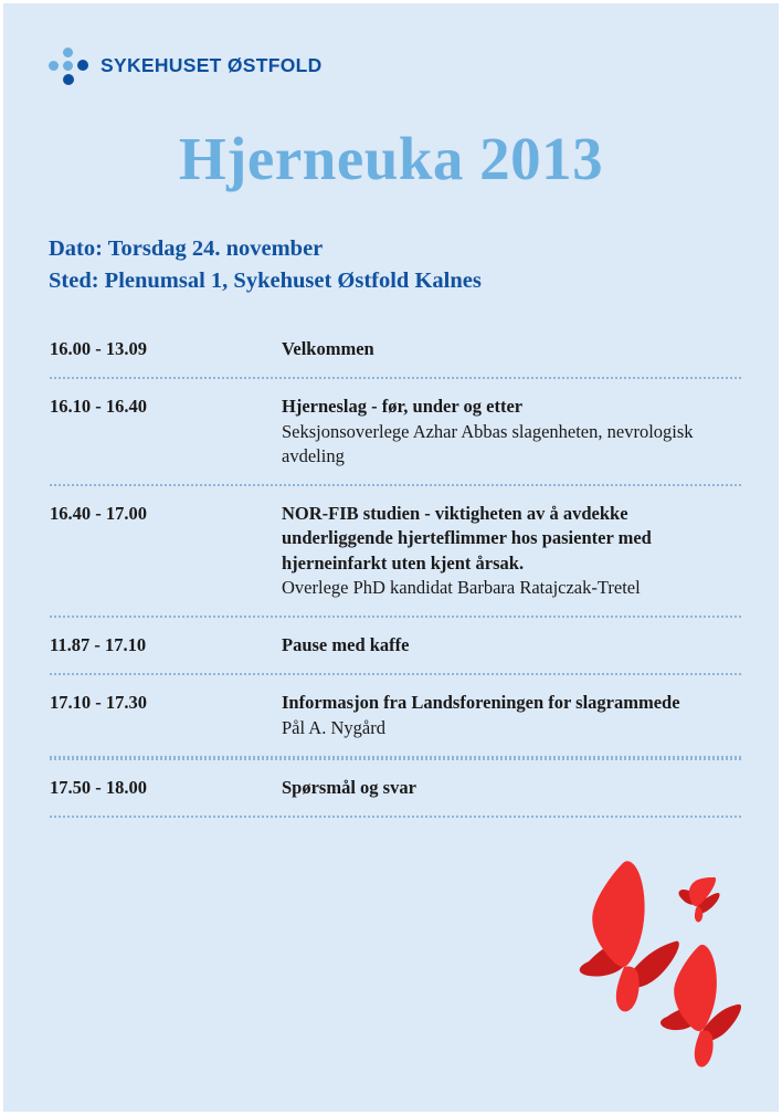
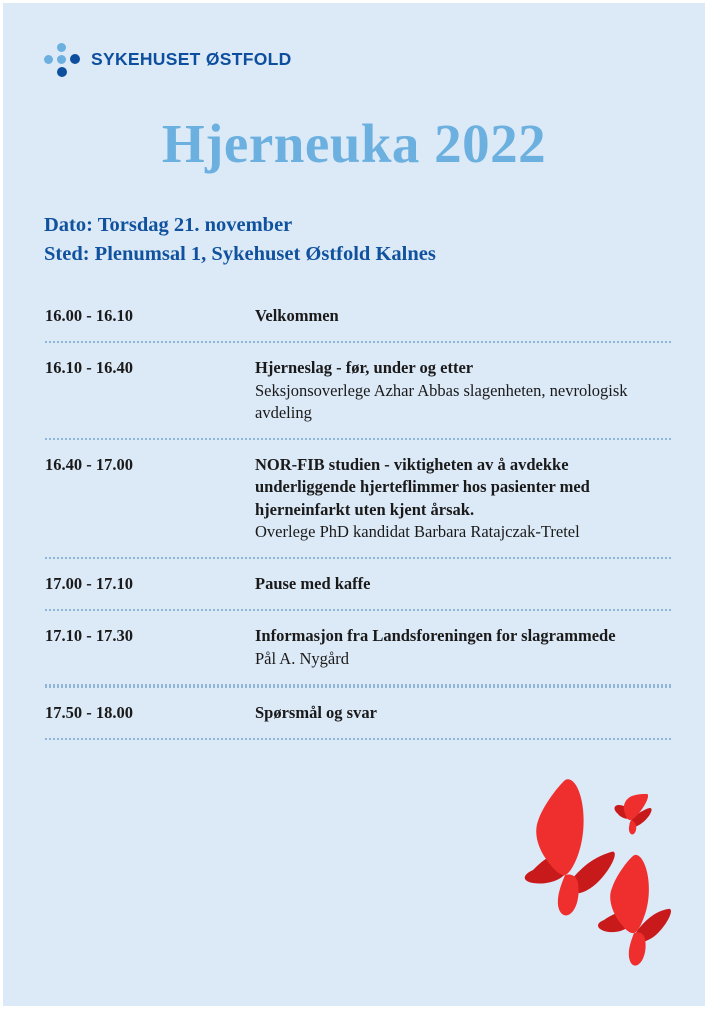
  SYKEHUSET ØSTFOLD
- Hjerneuka 2013
+ Hjerneuka 2022
- Dato: Torsdag 24. november
+ Dato: Torsdag 21. november
  Sted: Plenumsal 1, Sykehuset Østfold Kalnes
- 16.00 - 13.09
+ 16.00 - 16.10
  Velkommen
  16.10 - 16.40
  Hjerneslag - før, under og etter
  Seksjonsoverlege Azhar Abbas slagenheten, nevrologisk avdeling
  16.40 - 17.00
  NOR-FIB studien - viktigheten av å avdekke underliggende hjerteflimmer hos pasienter med hjerneinfarkt uten kjent årsak.
  Overlege PhD kandidat Barbara Ratajczak-Tretel
- 11.87 - 17.10
+ 17.00 - 17.10
  Pause med kaffe
  17.10 - 17.30
  Informasjon fra Landsforeningen for slagrammede
  Pål A. Nygård
  17.50 - 18.00
  Spørsmål og svar
